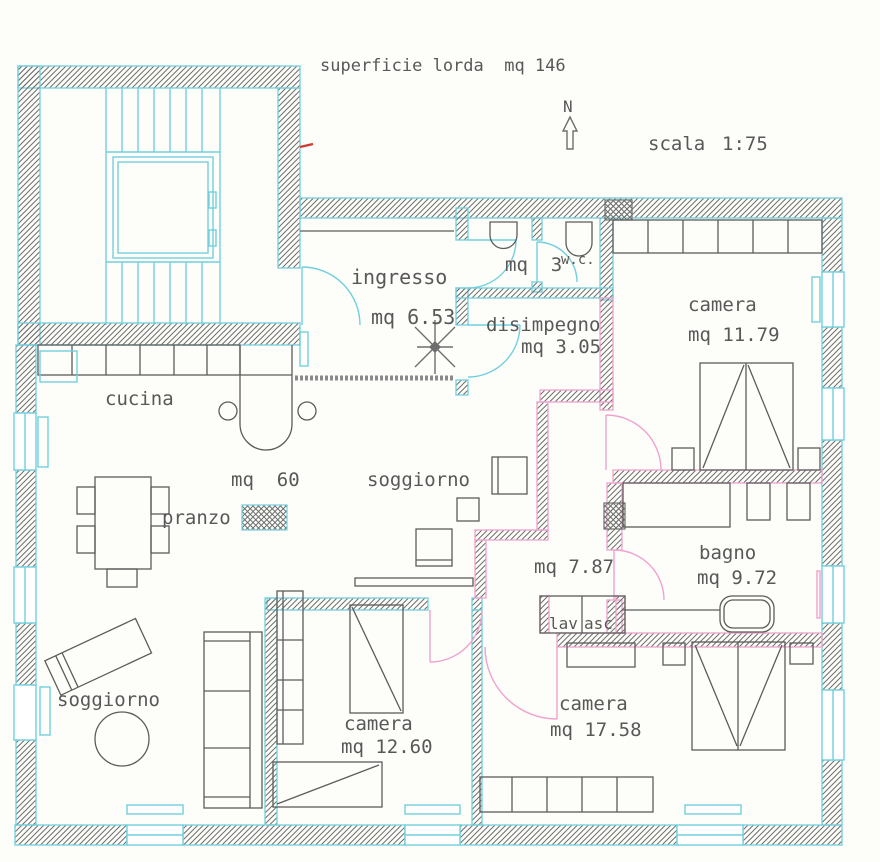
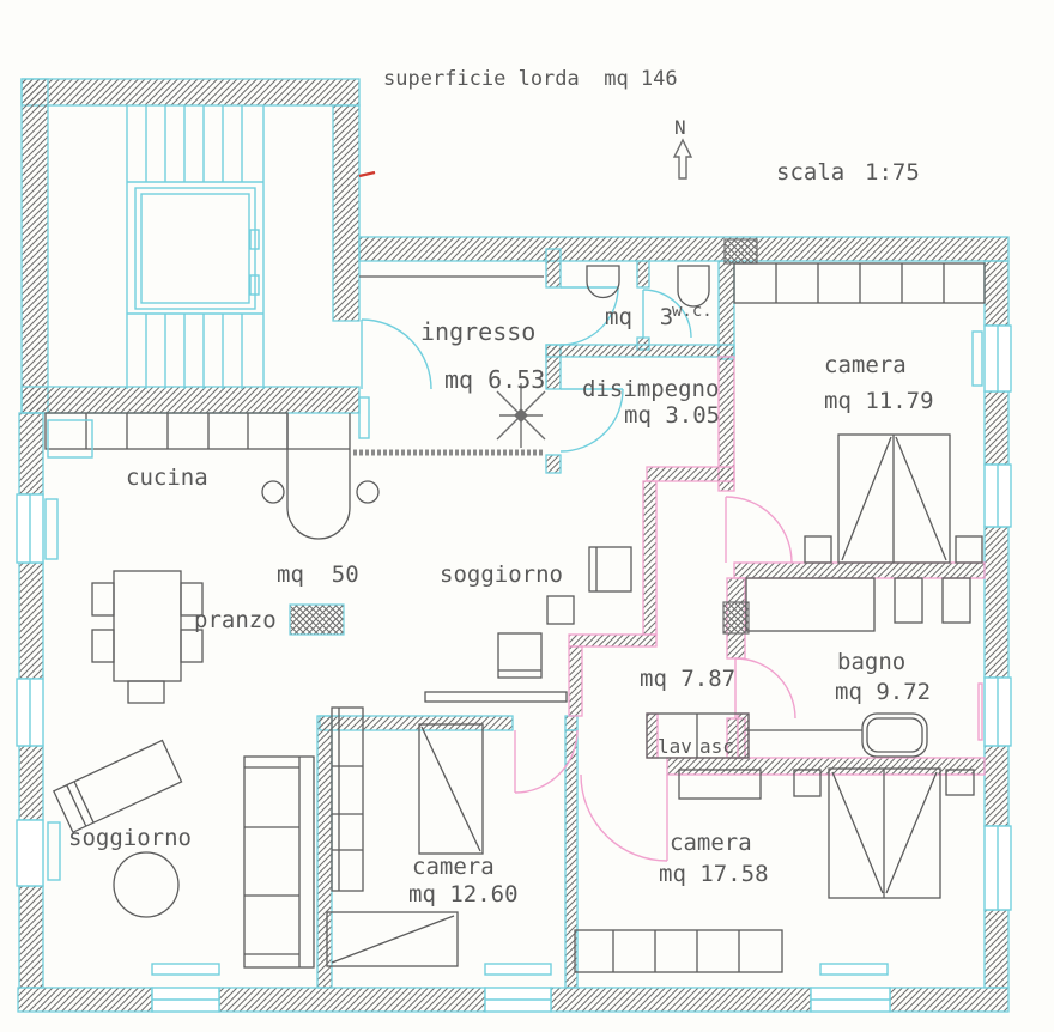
  superficie lorda mq 146
  N
  scala
  1:75
  ingresso
  mq 6.53
  mq 3
  w.c.
  disimpegno
  mq 3.05
  camera
  mq 11.79
  cucina
- mq 60
+ mq 50
  soggiorno
  pranzo
  mq 7.87
  bagno
  mq 9.72
  lav
  asc
  soggiorno
  camera
  mq 12.60
  camera
  mq 17.58
